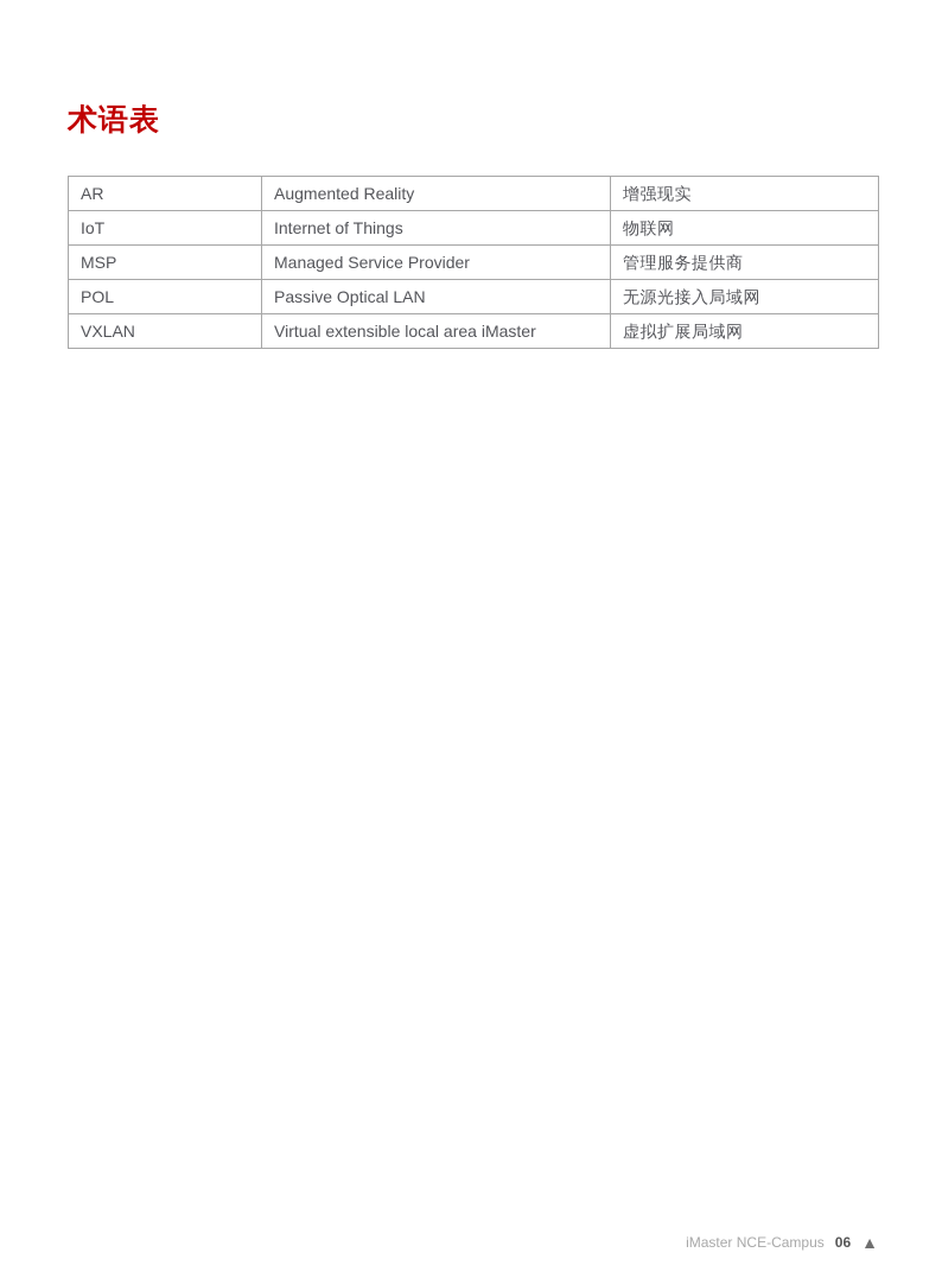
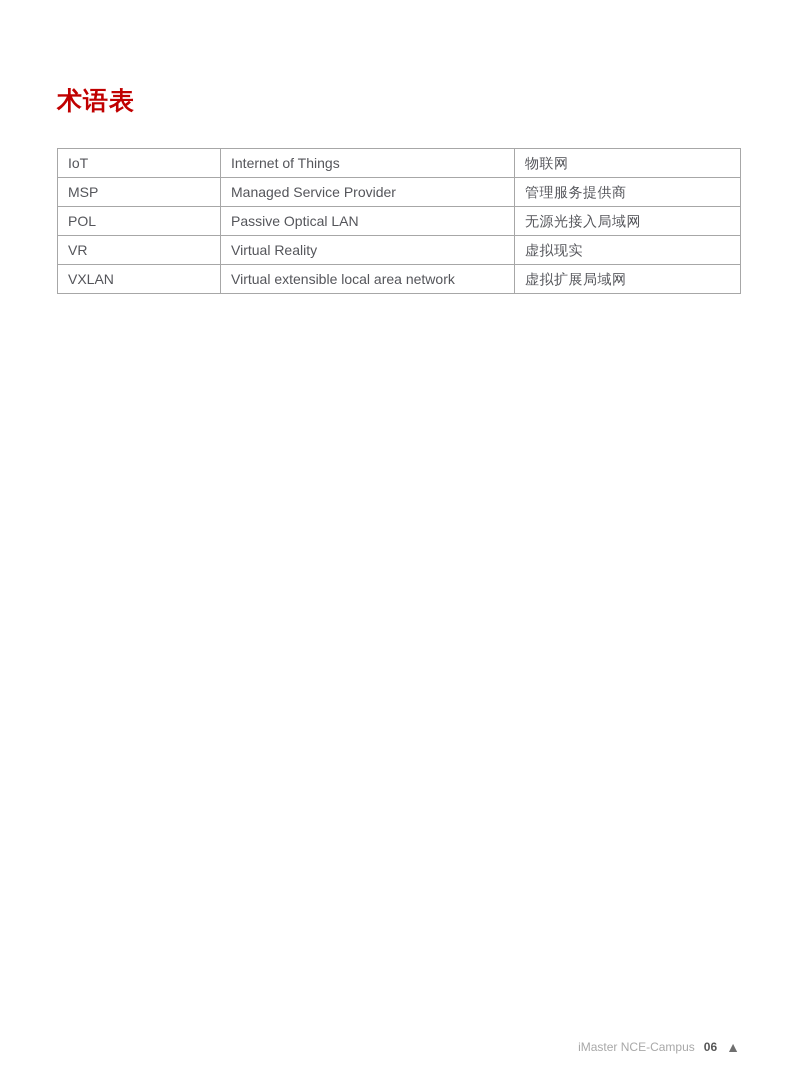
  术语表
- AR	Augmented Reality	增强现实
  IoT	Internet of Things	物联网
  MSP	Managed Service Provider	管理服务提供商
  POL	Passive Optical LAN	无源光接入局域网
+ VR	Virtual Reality	虚拟现实
- VXLAN	Virtual extensible local area iMaster	虚拟扩展局域网
+ VXLAN	Virtual extensible local area network	虚拟扩展局域网
  iMaster NCE-Campus
  06
  ▲
